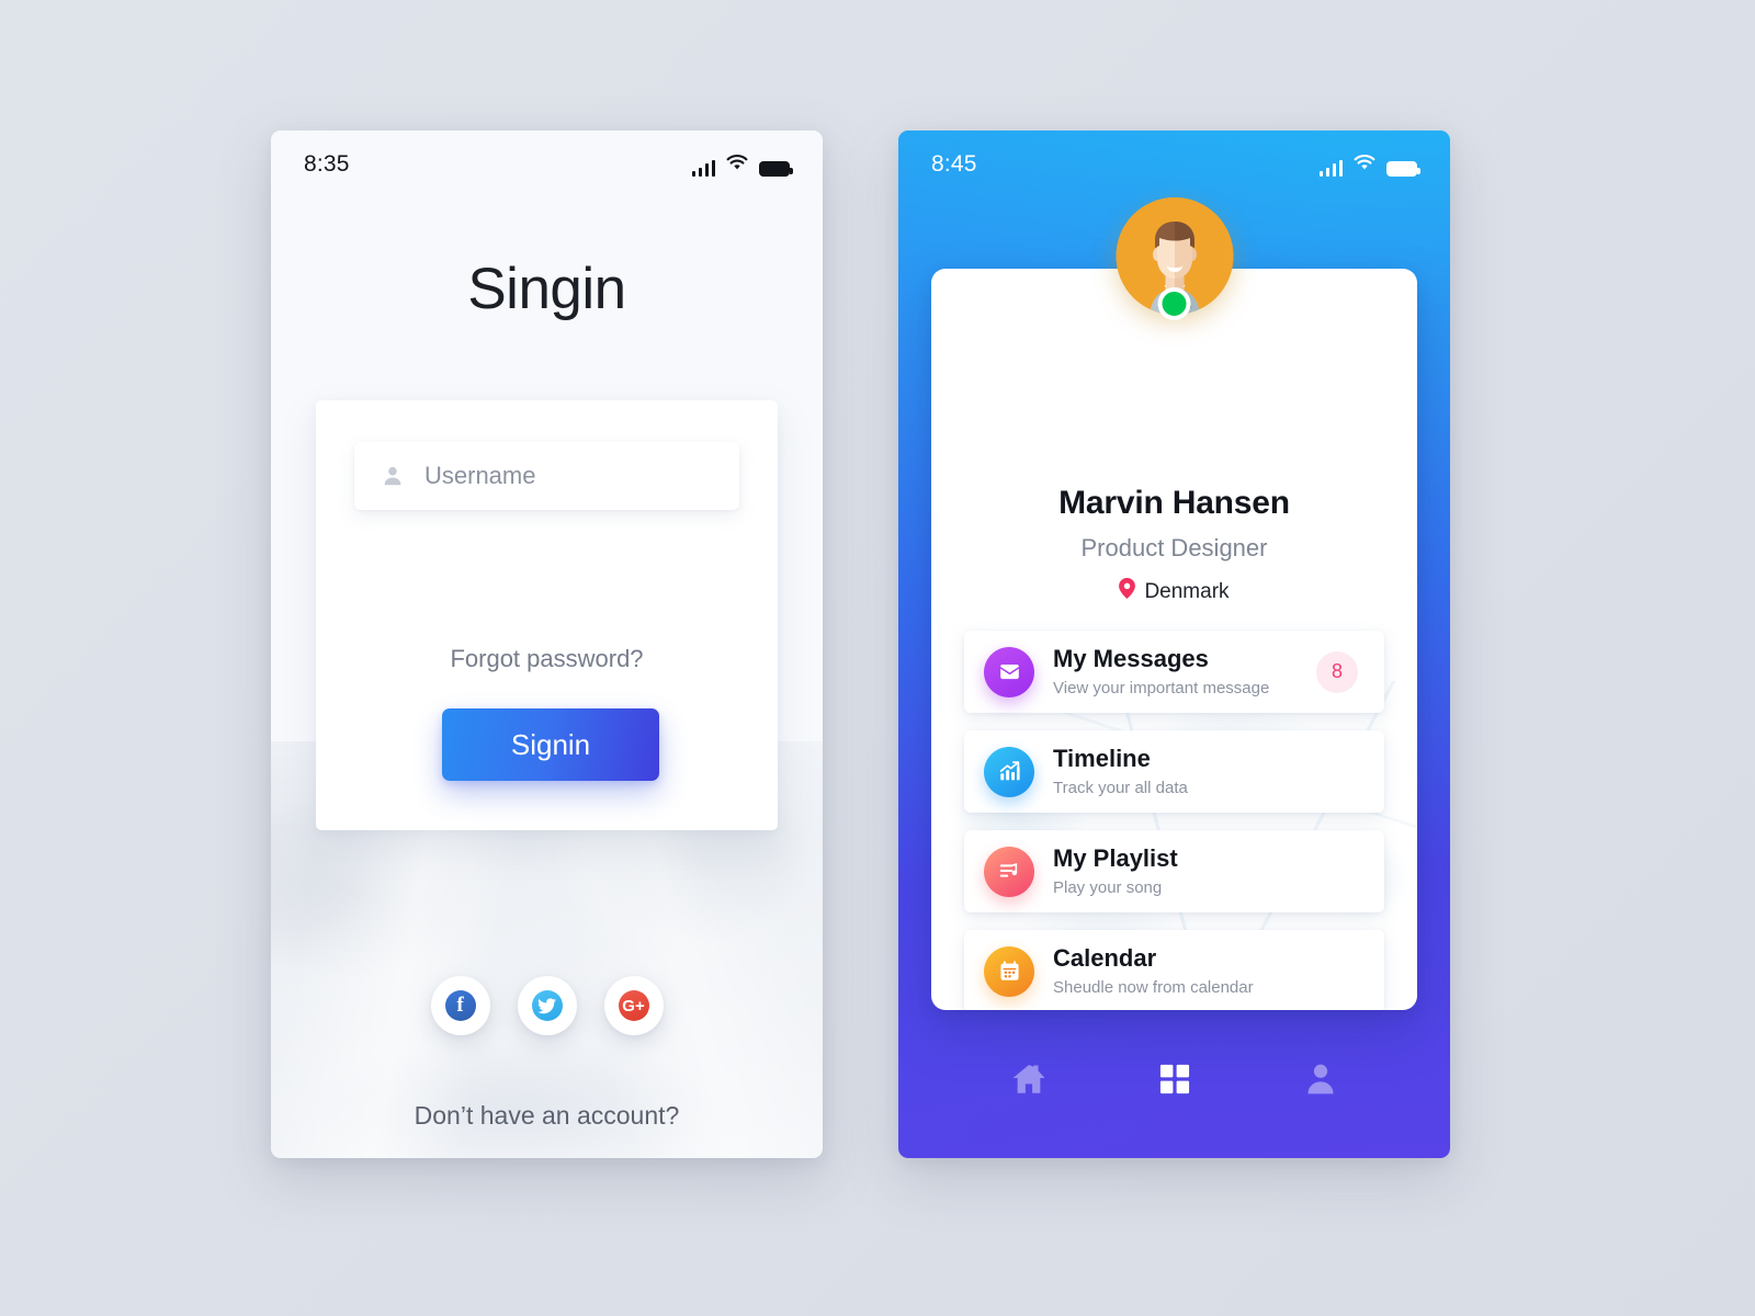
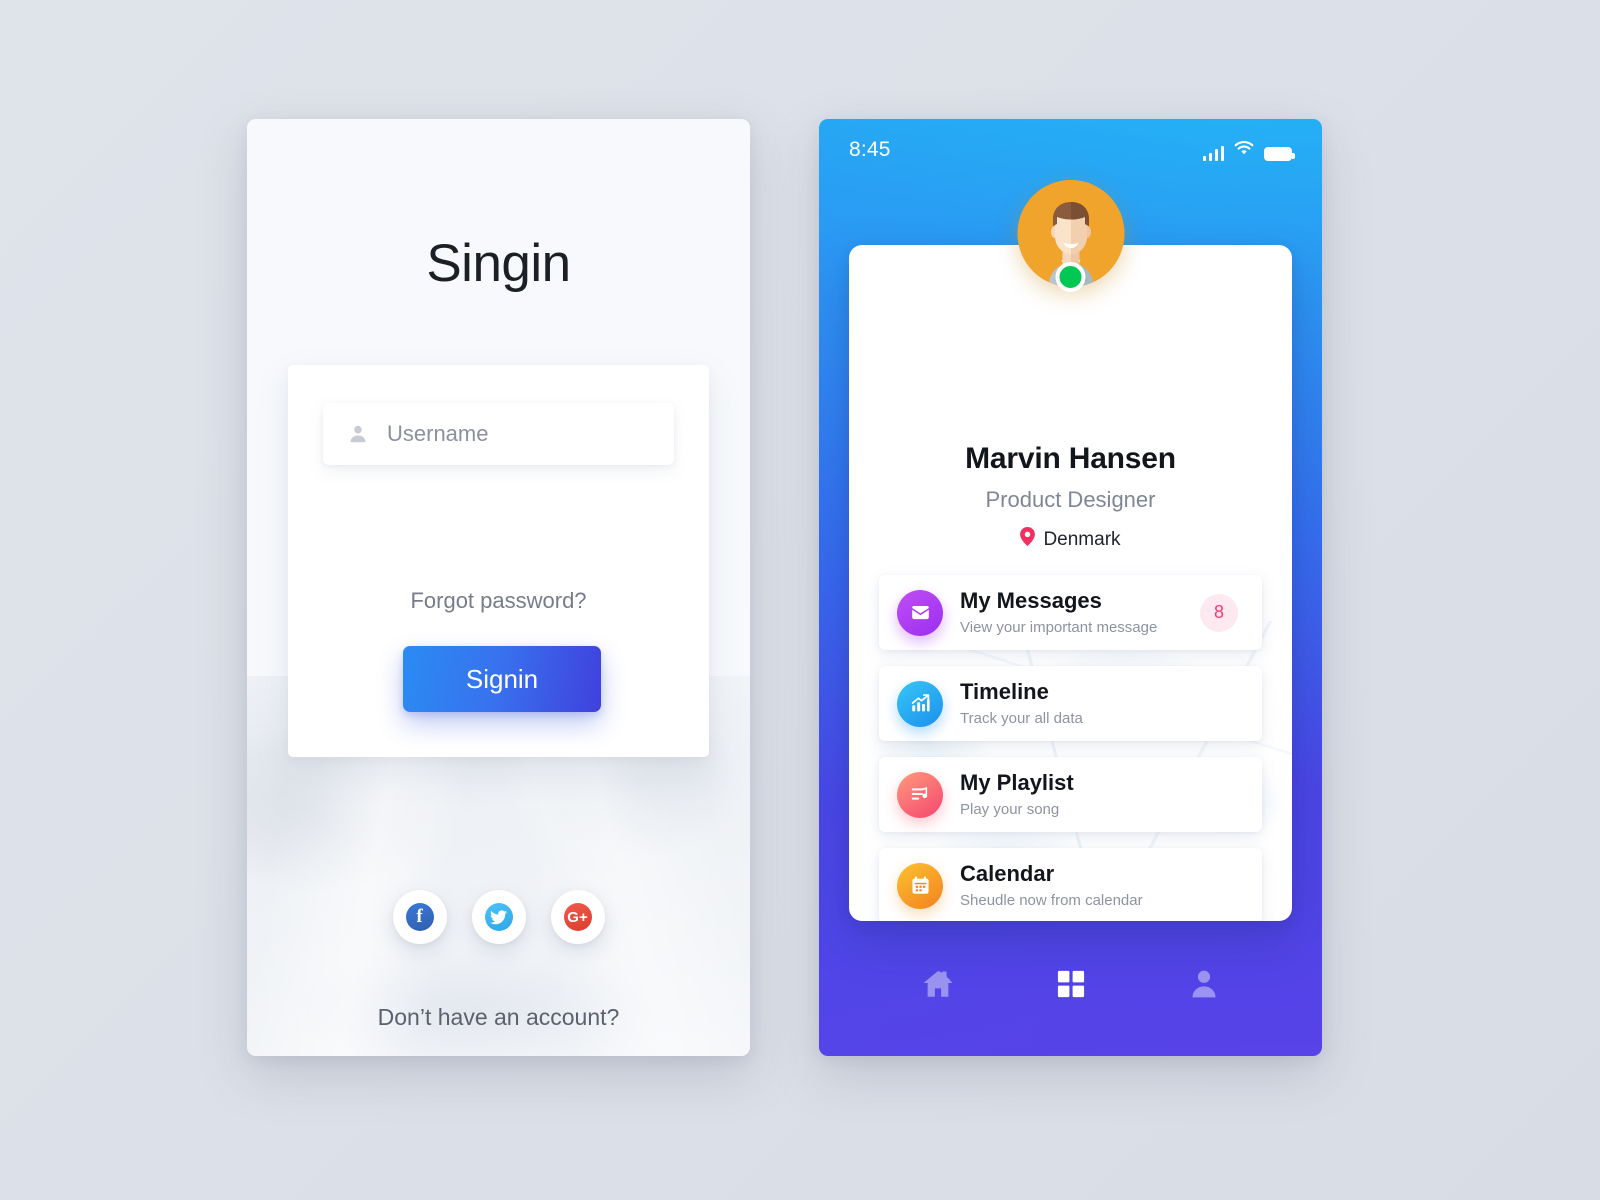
- 8:35
  Singin
  Username
  Forgot password?
  Signin
  f
  G+
  Don’t have an account?
  8:45
  Marvin Hansen
  Product Designer
  Denmark
  My Messages
  View your important message
  8
  Timeline
  Track your all data
  My Playlist
  Play your song
  Calendar
  Sheudle now from calendar
